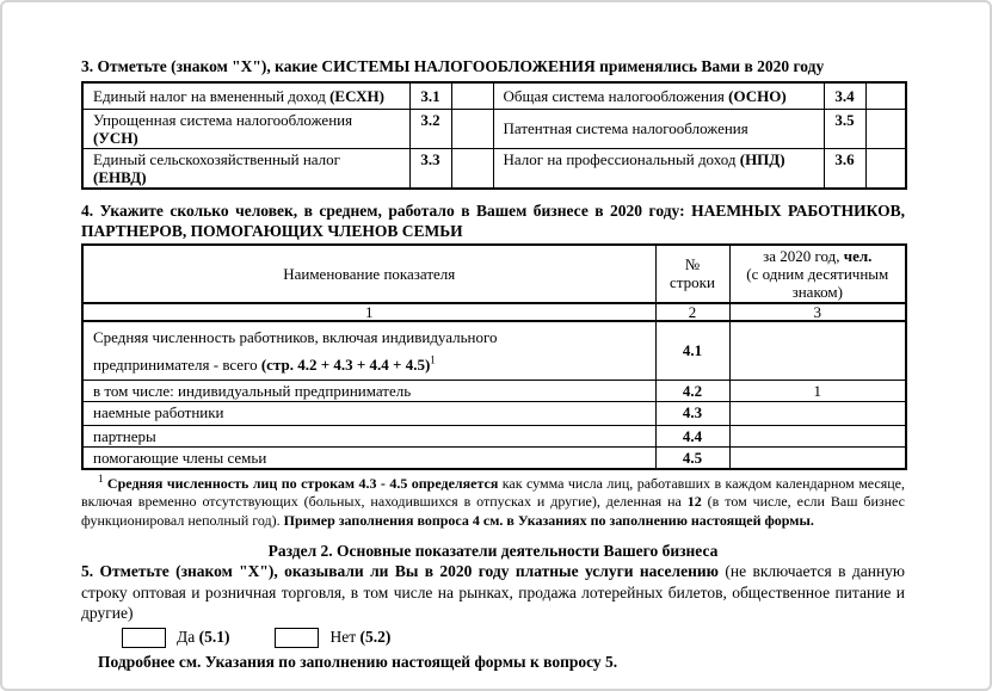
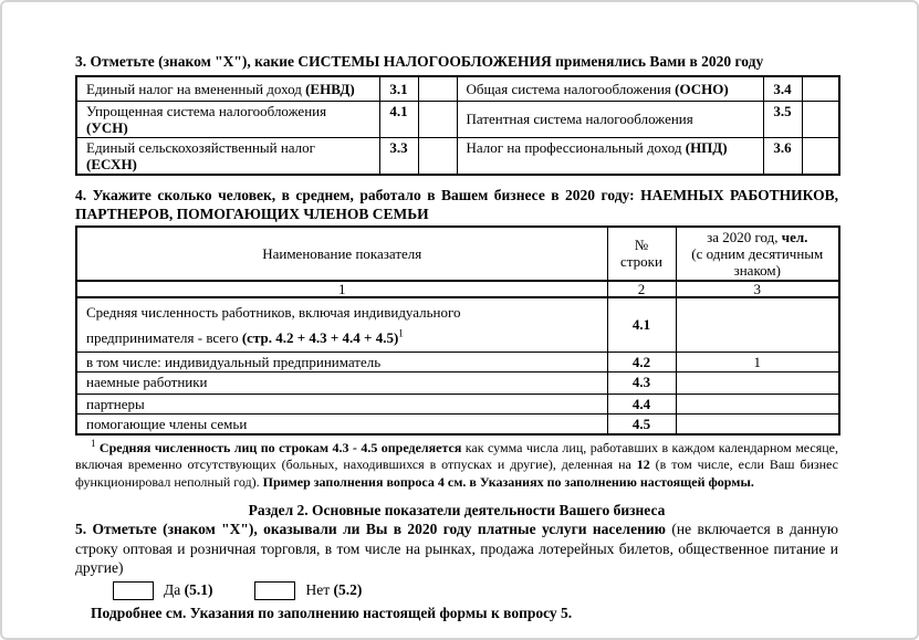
  3. Отметьте (знаком "X"), какие СИСТЕМЫ НАЛОГООБЛОЖЕНИЯ применялись Вами в 2020 году
- Единый налог на вмененный доход (ЕСХН)	3.1		Общая система налогообложения (ОСНО)	3.4
+ Единый налог на вмененный доход (ЕНВД)	3.1		Общая система налогообложения (ОСНО)	3.4
- Упрощенная система налогообложения (УСН)	3.2		Патентная система налогообложения	3.5
+ Упрощенная система налогообложения (УСН)	4.1		Патентная система налогообложения	3.5
- Единый сельскохозяйственный налог (ЕНВД)	3.3		Налог на профессиональный доход (НПД)	3.6
+ Единый сельскохозяйственный налог (ЕСХН)	3.3		Налог на профессиональный доход (НПД)	3.6
  4. Укажите сколько человек, в среднем, работало в Вашем бизнесе в 2020 году: НАЕМНЫХ РАБОТНИКОВ, ПАРТНЕРОВ, ПОМОГАЮЩИХ ЧЛЕНОВ СЕМЬИ
  Наименование показателя	№строки	за 2020 год, чел.(с одним десятичным знаком)
  1	2	3
  Средняя численность работников, включая индивидуальногопредпринимателя - всего (стр. 4.2 + 4.3 + 4.4 + 4.5)1	4.1
  в том числе: индивидуальный предприниматель	4.2	1
  наемные работники	4.3
  партнеры	4.4
  помогающие члены семьи	4.5
  1 Средняя численность лиц по строкам 4.3 - 4.5 определяется как сумма числа лиц, работавших в каждом календарном месяце, включая временно отсутствующих (больных, находившихся в отпусках и другие), деленная на 12 (в том числе, если Ваш бизнес функционировал неполный год). Пример заполнения вопроса 4 см. в Указаниях по заполнению настоящей формы.
  Раздел 2. Основные показатели деятельности Вашего бизнеса
  5. Отметьте (знаком "X"), оказывали ли Вы в 2020 году платные услуги населению (не включается в данную строку оптовая и розничная торговля, в том числе на рынках, продажа лотерейных билетов, общественное питание и другие)
  Да (5.1)
  Нет (5.2)
  Подробнее см. Указания по заполнению настоящей формы к вопросу 5.
